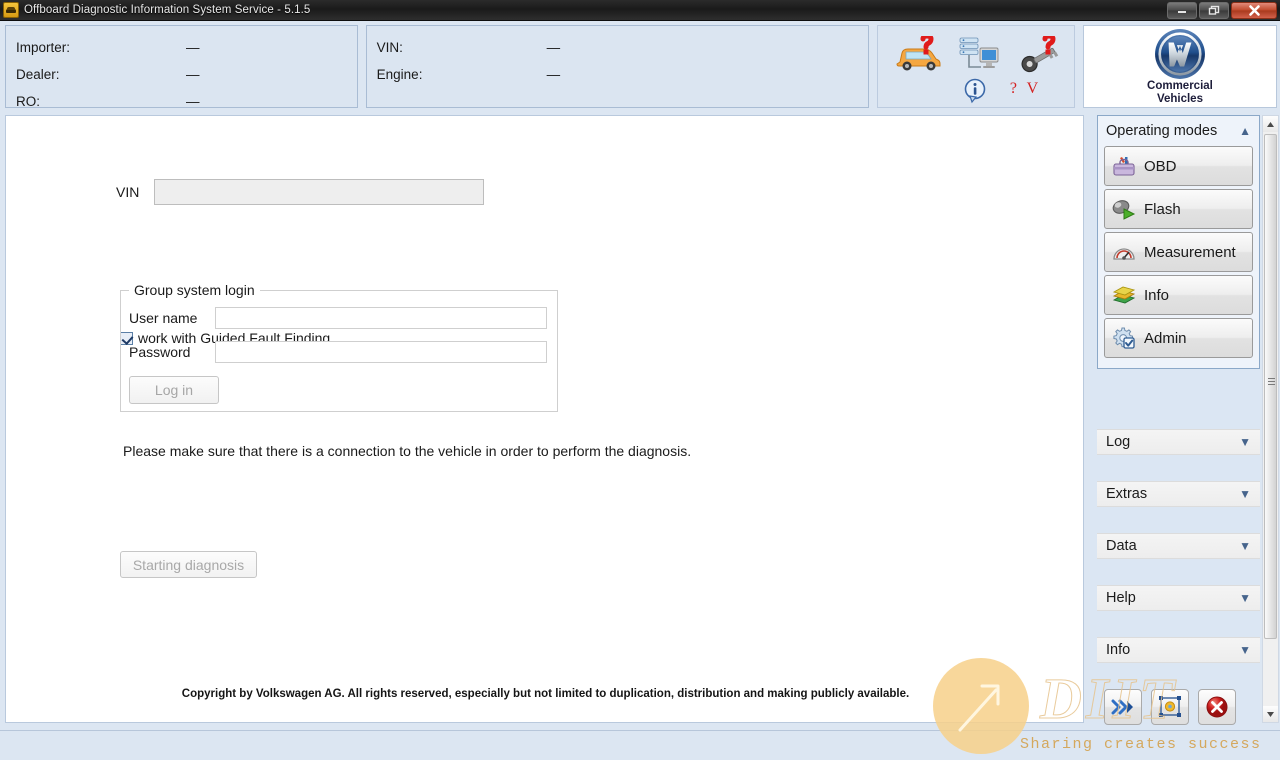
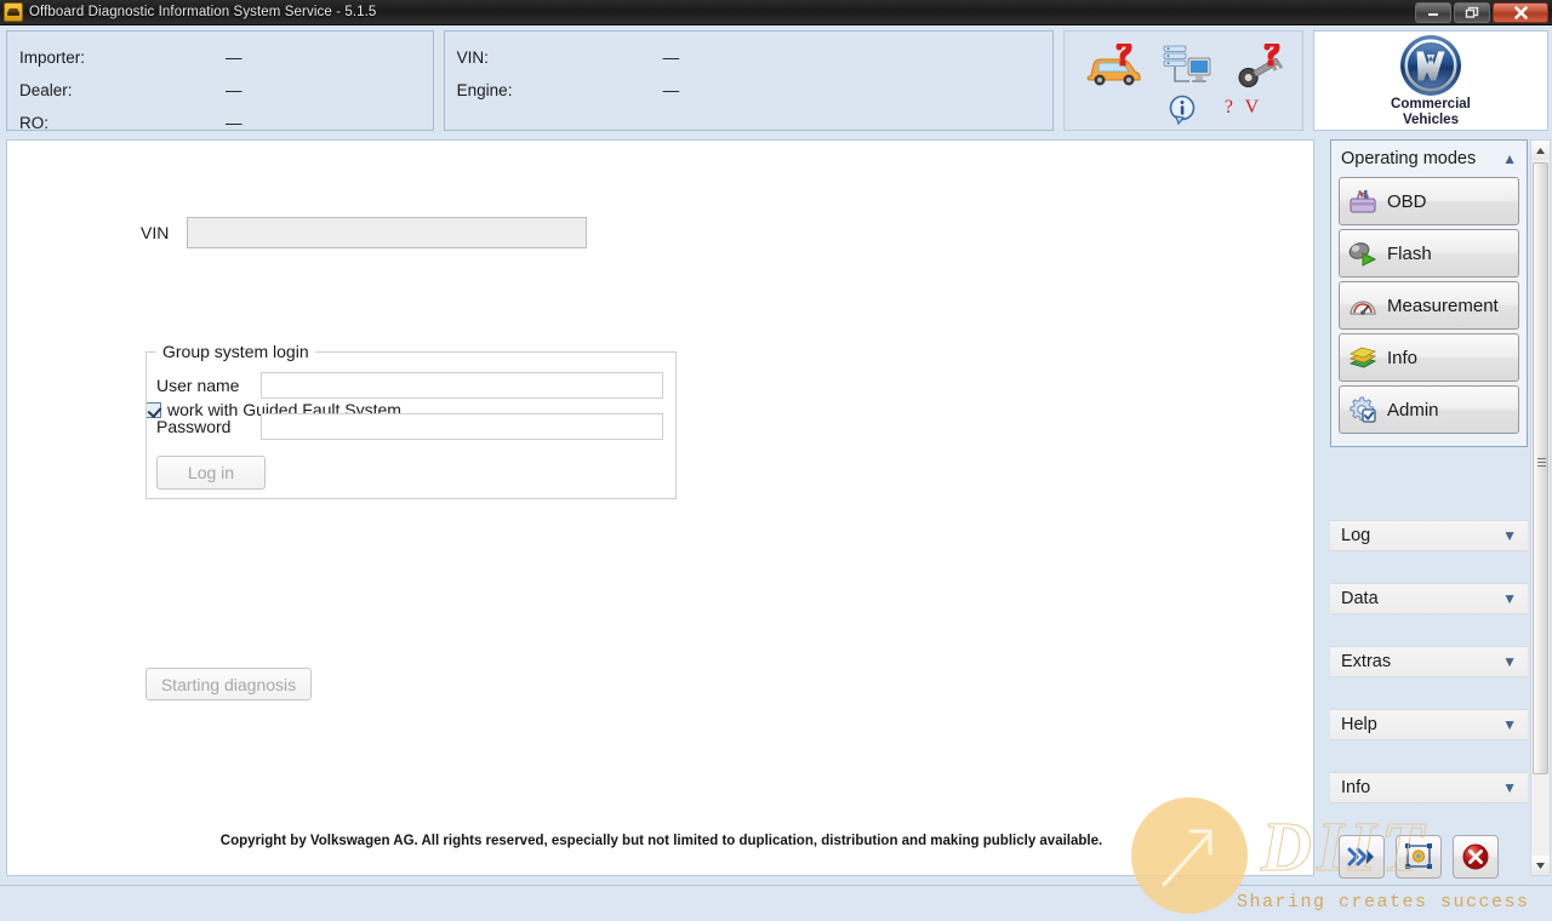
  Offboard Diagnostic Information System Service - 5.1.5
  Importer:
  —
  Dealer:
  —
  RO:
  —
  VIN:
  —
  Engine:
  —
  ? V
  Commercial
  Vehicles
  VIN
- work with Guided Fault Finding
+ work with Guided Fault System
  Group system login
  User name
  Password
  Log in
- Please make sure that there is a connection to the vehicle in order to perform the diagnosis.
  Starting diagnosis
  Copyright by Volkswagen AG. All rights reserved, especially but not limited to duplication, distribution and making publicly available.
  Operating modes
  ▲︎
  OBD
  Flash
  Measurement
  Info
  Admin
  Log
  ▼︎
- Extras
+ Data
  ▼︎
- Data
+ Extras
  ▼︎
  Help
  ▼︎
  Info
  ▼︎
  DIIT
  Sharing creates success
